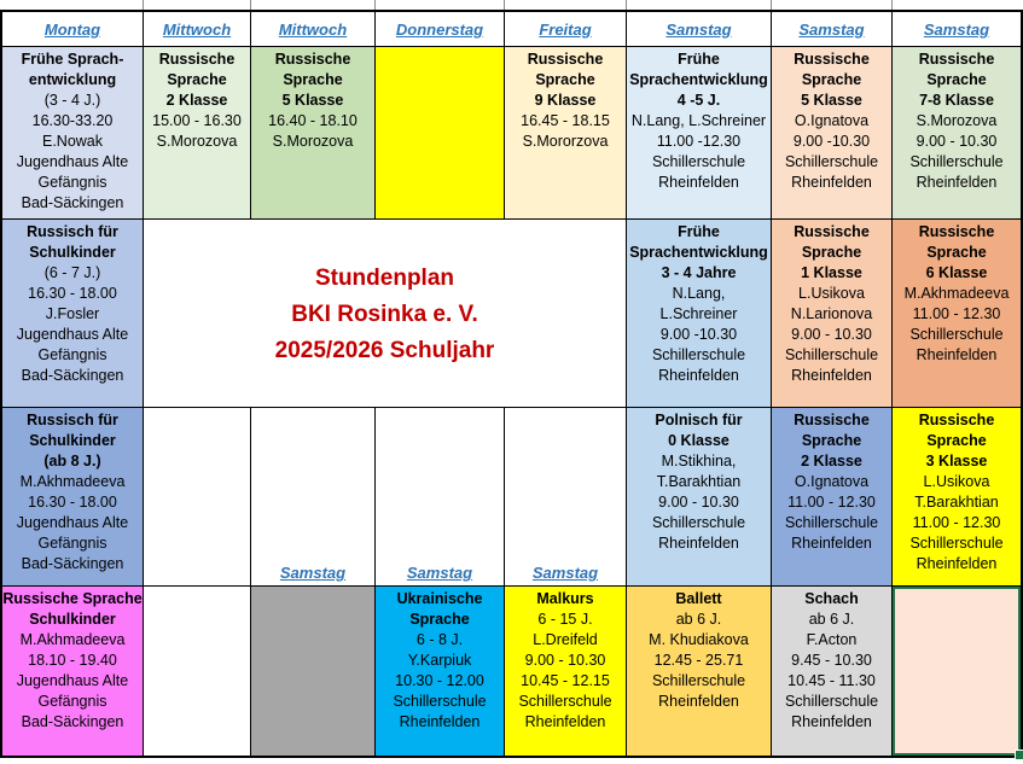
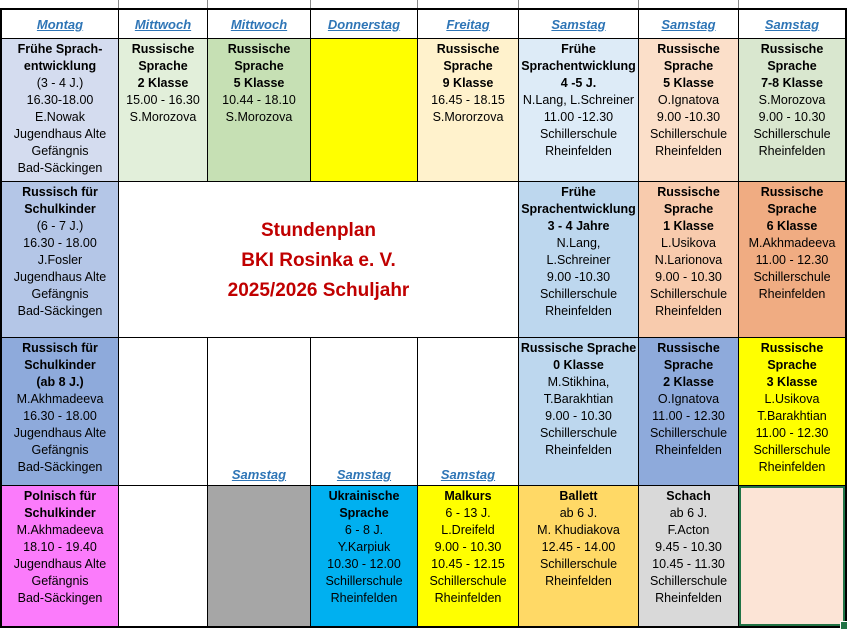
  Montag
  Mittwoch
  Mittwoch
  Donnerstag
  Freitag
  Samstag
  Samstag
  Samstag
  Frühe Sprach-
  entwicklung
  (3 - 4 J.)
- 16.30-33.20
+ 16.30-18.00
  E.Nowak
  Jugendhaus Alte
  Gefängnis
  Bad-Säckingen
  Russische
  Sprache
  2 Klasse
  15.00 - 16.30
  S.Morozova
  Russische
  Sprache
  5 Klasse
- 16.40 - 18.10
+ 10.44 - 18.10
  S.Morozova
  Russische
  Sprache
  9 Klasse
  16.45 - 18.15
  S.Mororzova
  Frühe
  Sprachentwicklung
  4 -5 J.
  N.Lang, L.Schreiner
  11.00 -12.30
  Schillerschule
  Rheinfelden
  Russische
  Sprache
  5 Klasse
  O.Ignatova
  9.00 -10.30
  Schillerschule
  Rheinfelden
  Russische
  Sprache
  7-8 Klasse
  S.Morozova
  9.00 - 10.30
  Schillerschule
  Rheinfelden
  Russisch für
  Schulkinder
  (6 - 7 J.)
  16.30 - 18.00
  J.Fosler
  Jugendhaus Alte
  Gefängnis
  Bad-Säckingen
  Stundenplan
  BKI Rosinka e. V.
  2025/2026 Schuljahr
  Frühe
  Sprachentwicklung
  3 - 4 Jahre
  N.Lang,
  L.Schreiner
  9.00 -10.30
  Schillerschule
  Rheinfelden
  Russische
  Sprache
  1 Klasse
  L.Usikova
  N.Larionova
  9.00 - 10.30
  Schillerschule
  Rheinfelden
  Russische
  Sprache
  6 Klasse
  M.Akhmadeeva
  11.00 - 12.30
  Schillerschule
  Rheinfelden
  Russisch für
  Schulkinder
  (ab 8 J.)
  M.Akhmadeeva
  16.30 - 18.00
  Jugendhaus Alte
  Gefängnis
  Bad-Säckingen
  Samstag
  Samstag
  Samstag
- Polnisch für
+ Russische Sprache
  0 Klasse
  M.Stikhina,
  T.Barakhtian
  9.00 - 10.30
  Schillerschule
  Rheinfelden
  Russische
  Sprache
  2 Klasse
  O.Ignatova
  11.00 - 12.30
  Schillerschule
  Rheinfelden
  Russische
  Sprache
  3 Klasse
  L.Usikova
  T.Barakhtian
  11.00 - 12.30
  Schillerschule
  Rheinfelden
- Russische Sprache
+ Polnisch für
  Schulkinder
  M.Akhmadeeva
  18.10 - 19.40
  Jugendhaus Alte
  Gefängnis
  Bad-Säckingen
  Ukrainische
  Sprache
  6 - 8 J.
  Y.Karpiuk
  10.30 - 12.00
  Schillerschule
  Rheinfelden
  Malkurs
- 6 - 15 J.
+ 6 - 13 J.
  L.Dreifeld
  9.00 - 10.30
  10.45 - 12.15
  Schillerschule
  Rheinfelden
  Ballett
  ab 6 J.
  M. Khudiakova
- 12.45 - 25.71
+ 12.45 - 14.00
  Schillerschule
  Rheinfelden
  Schach
  ab 6 J.
  F.Acton
  9.45 - 10.30
  10.45 - 11.30
  Schillerschule
  Rheinfelden
